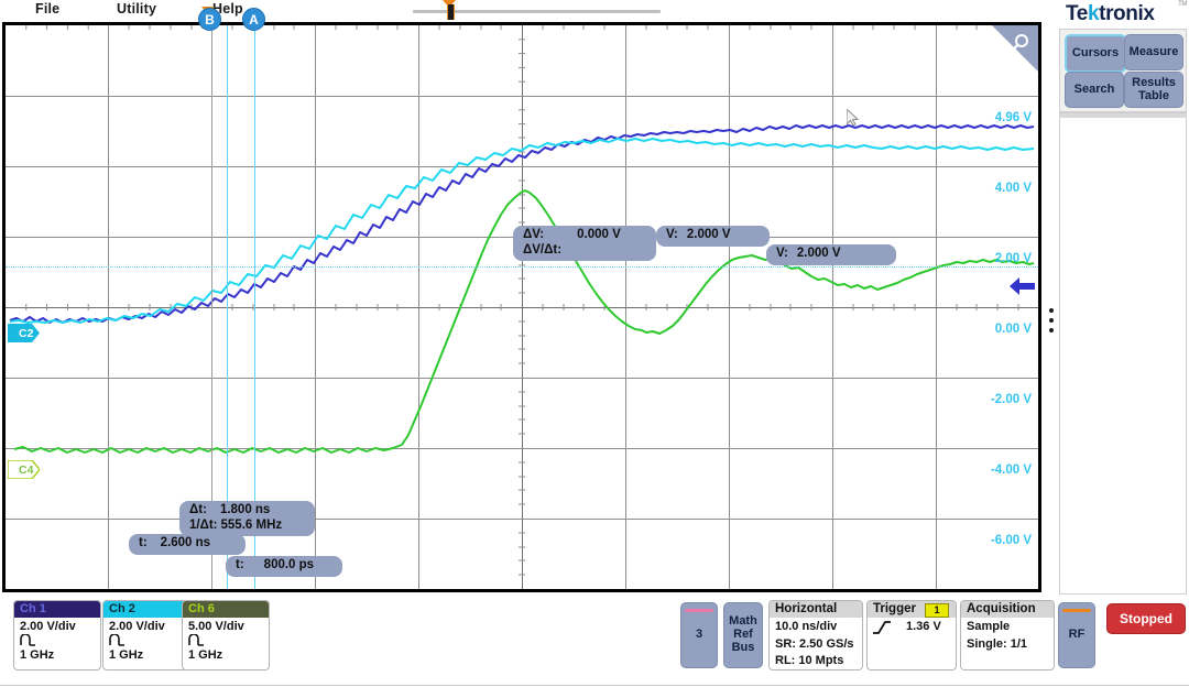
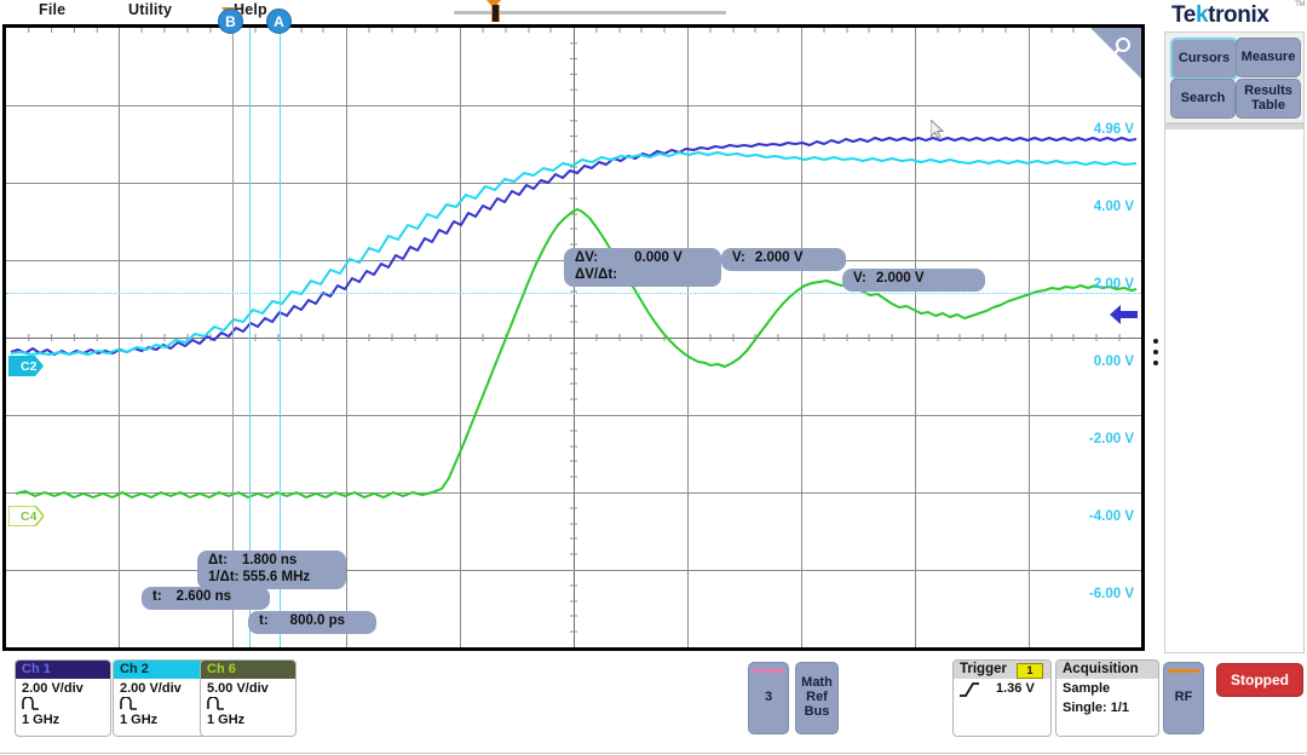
  File
  Utility
  Help
  Tektronix
  Cursors
  Measure
  Search
  Results
  Table
  C2
  C4
  4.96 V
  4.00 V
  2.00 V
  0.00 V
  -2.00 V
  -4.00 V
  -6.00 V
  B
  A
  ΔV: 0.000 V
  ΔV/Δt:
  V: 2.000 V
  V: 2.000 V
  Δt: 1.800 ns
  1/Δt: 555.6 MHz
  t: 2.600 ns
  t: 800.0 ps
  Ch 1
  2.00 V/div
  1 GHz
  Ch 2
  2.00 V/div
  1 GHz
  Ch 6
  5.00 V/div
  1 GHz
  3
  Math
  Ref
  Bus
- Horizontal
- 10.0 ns/div
- SR: 2.50 GS/s
- RL: 10 Mpts
  Trigger
  1
  1.36 V
  Acquisition
  Sample
  Single: 1/1
  RF
  Stopped
